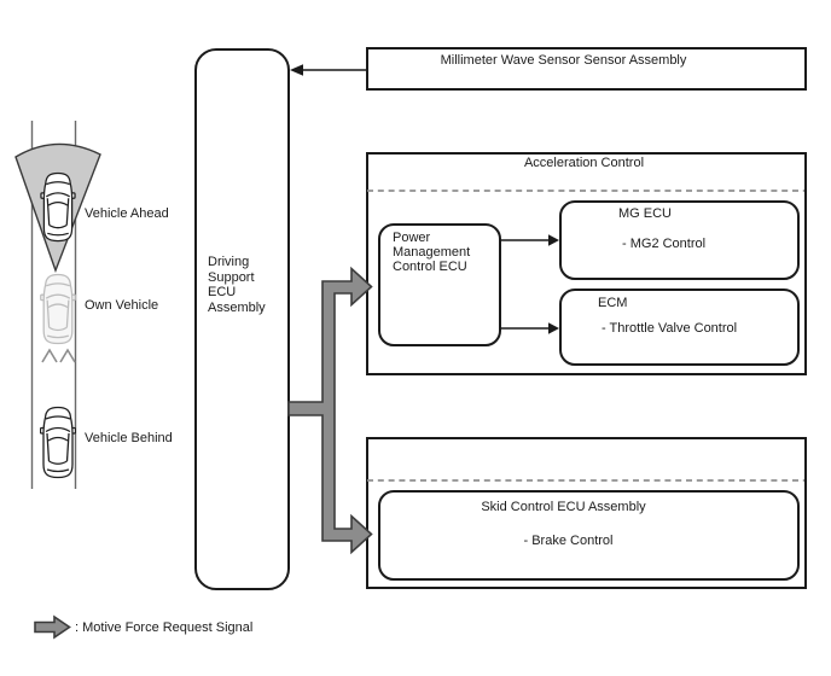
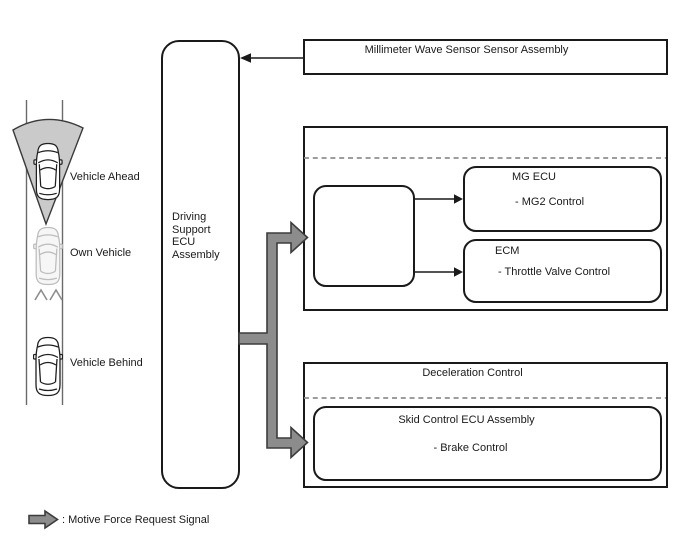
  Driving
  Support
  ECU
  Assembly
  Millimeter Wave Sensor Sensor Assembly
- Acceleration Control
- Power
- Management
- Control ECU
  MG ECU
  - MG2 Control
  ECM
  - Throttle Valve Control
+ Deceleration Control
  Skid Control ECU Assembly
  - Brake Control
  Vehicle Ahead
  Own Vehicle
  Vehicle Behind
  : Motive Force Request Signal
